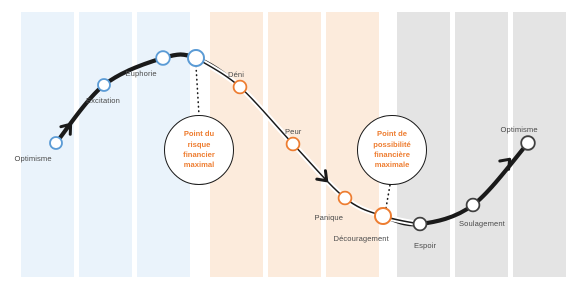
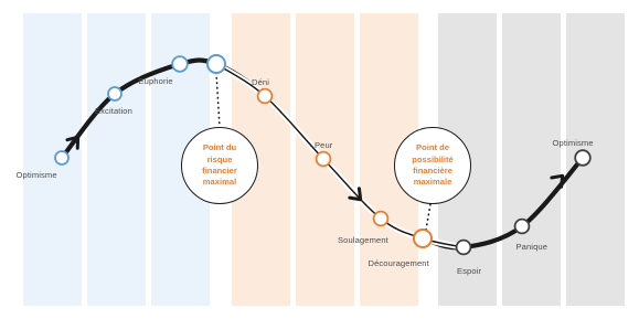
  Optimisme
  Excitation
  Euphorie
  Déni
  Peur
- Panique
+ Soulagement
  Découragement
  Espoir
- Soulagement
+ Panique
  Optimisme
  Point du
  risque
  financier
  maximal
  Point de
  possibilité
  financière
  maximale
